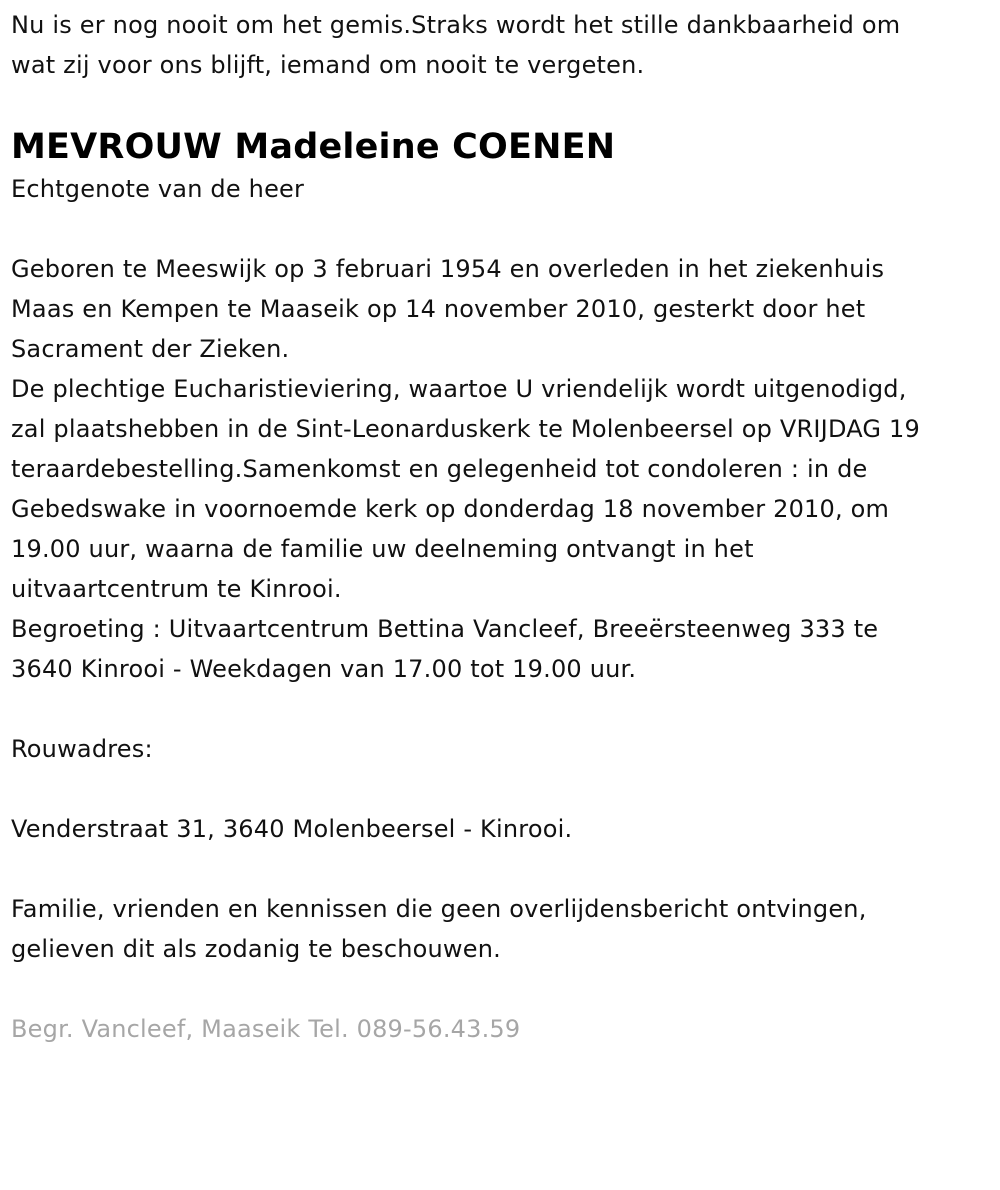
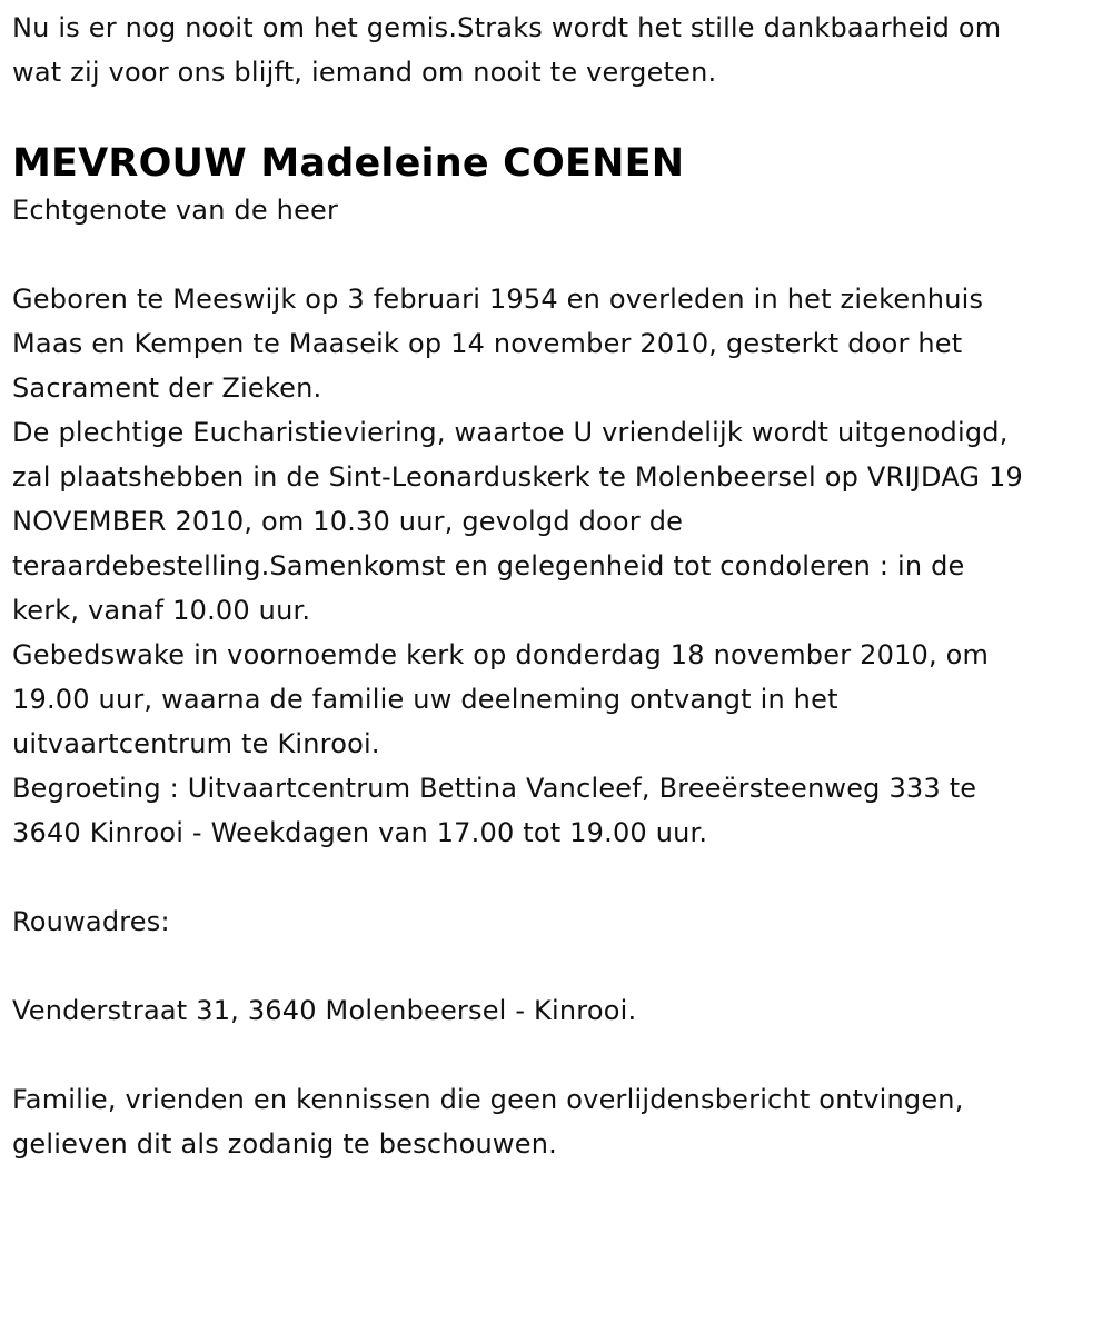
  Nu is er nog nooit om het gemis.Straks wordt het stille dankbaarheid om
  wat zij voor ons blijft, iemand om nooit te vergeten.
  MEVROUW Madeleine COENEN
  Echtgenote van de heer
  Geboren te Meeswijk op 3 februari 1954 en overleden in het ziekenhuis
  Maas en Kempen te Maaseik op 14 november 2010, gesterkt door het
  Sacrament der Zieken.
  De plechtige Eucharistieviering, waartoe U vriendelijk wordt uitgenodigd,
  zal plaatshebben in de Sint-Leonarduskerk te Molenbeersel op VRIJDAG 19
+ NOVEMBER 2010, om 10.30 uur, gevolgd door de
  teraardebestelling.Samenkomst en gelegenheid tot condoleren : in de
+ kerk, vanaf 10.00 uur.
  Gebedswake in voornoemde kerk op donderdag 18 november 2010, om
  19.00 uur, waarna de familie uw deelneming ontvangt in het
  uitvaartcentrum te Kinrooi.
  Begroeting : Uitvaartcentrum Bettina Vancleef, Breeërsteenweg 333 te
  3640 Kinrooi - Weekdagen van 17.00 tot 19.00 uur.
  Rouwadres:
  Venderstraat 31, 3640 Molenbeersel - Kinrooi.
  Familie, vrienden en kennissen die geen overlijdensbericht ontvingen,
  gelieven dit als zodanig te beschouwen.
- Begr. Vancleef, Maaseik Tel. 089-56.43.59
